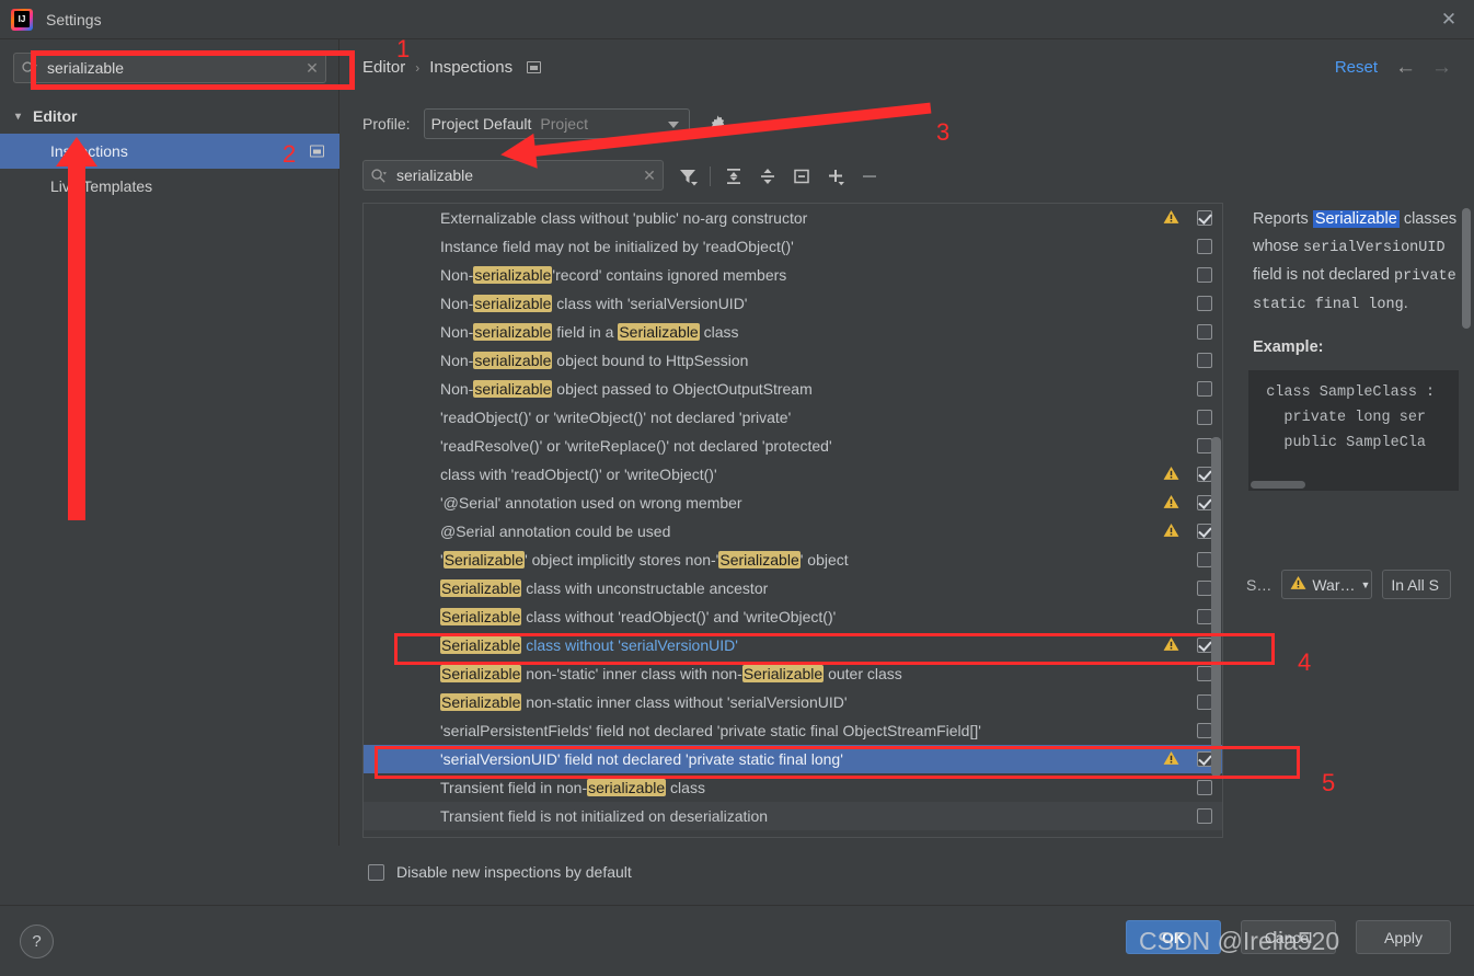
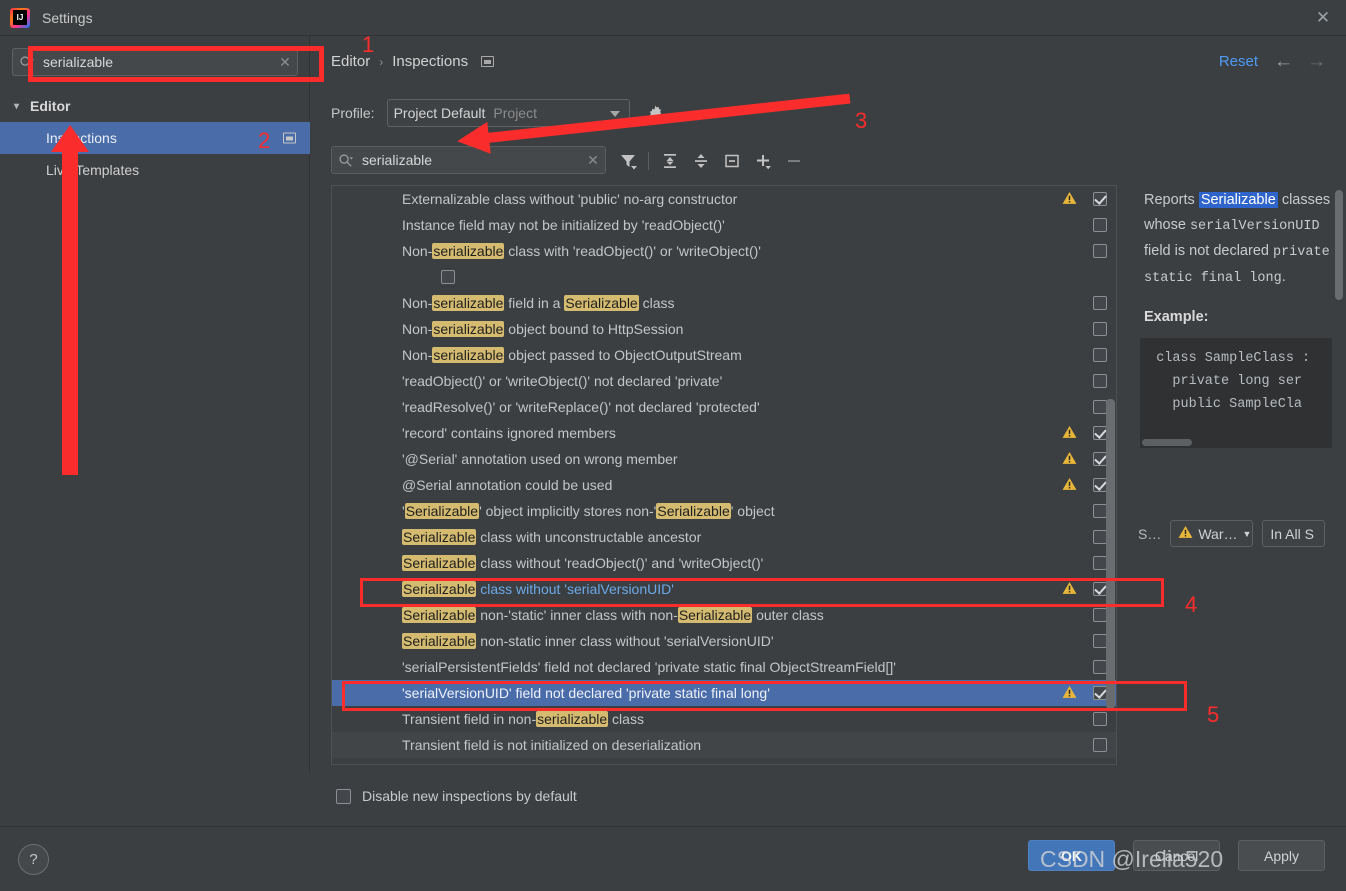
  Settings
  ✕
  serializable
  ✕
  ▾
  Editor
  Liv Templates
  Editor
  ›
  Inspections
  Reset
  ←
  →
  Profile:
  Project Default
  Project
  serializable
  ✕
  Externalizable class without 'public' no-arg constructor
  Instance field may not be initialized by 'readObject()'
- Non-serializable'record' contains ignored members
+ Non-serializable class with 'readObject()' or 'writeObject()'
- Non-serializable class with 'serialVersionUID'
  Non-serializable field in a Serializable class
  Non-serializable object bound to HttpSession
  Non-serializable object passed to ObjectOutputStream
  'readObject()' or 'writeObject()' not declared 'private'
  'readResolve()' or 'writeReplace()' not declared 'protected'
- class with 'readObject()' or 'writeObject()'
+ 'record' contains ignored members
  '@Serial' annotation used on wrong member
  @Serial annotation could be used
  'Serializable' object implicitly stores non- Serializable' object
  Serializable class with unconstructable ancestor
  Serializable class without 'readObject()' and 'writeObject()'
  Serializable class without 'serialVersionUID'
  Serializable non-'static' inner class with non-Serializable outer class
  Serializable non-static inner class without 'serialVersionUID'
  'serialPersistentFields' field not declared 'private static final ObjectStreamField[]'
  'serialVersionUID' field not declared 'private static final long'
  Transient field in non-serializable class
  Transient field is not initialized on deserialization
  Reports Serializable classes whose serialVersionUID field is not declared private static final long.
  Example:
  class SampleClass :
  private long ser
  public SampleCla
  S…
  War…
  ▼
  In All S
  Disable new inspections by default
  ?
  OK
  Cancel
  Apply
  CSDN @Irelia520
  1
  2
  3
  4
  5
